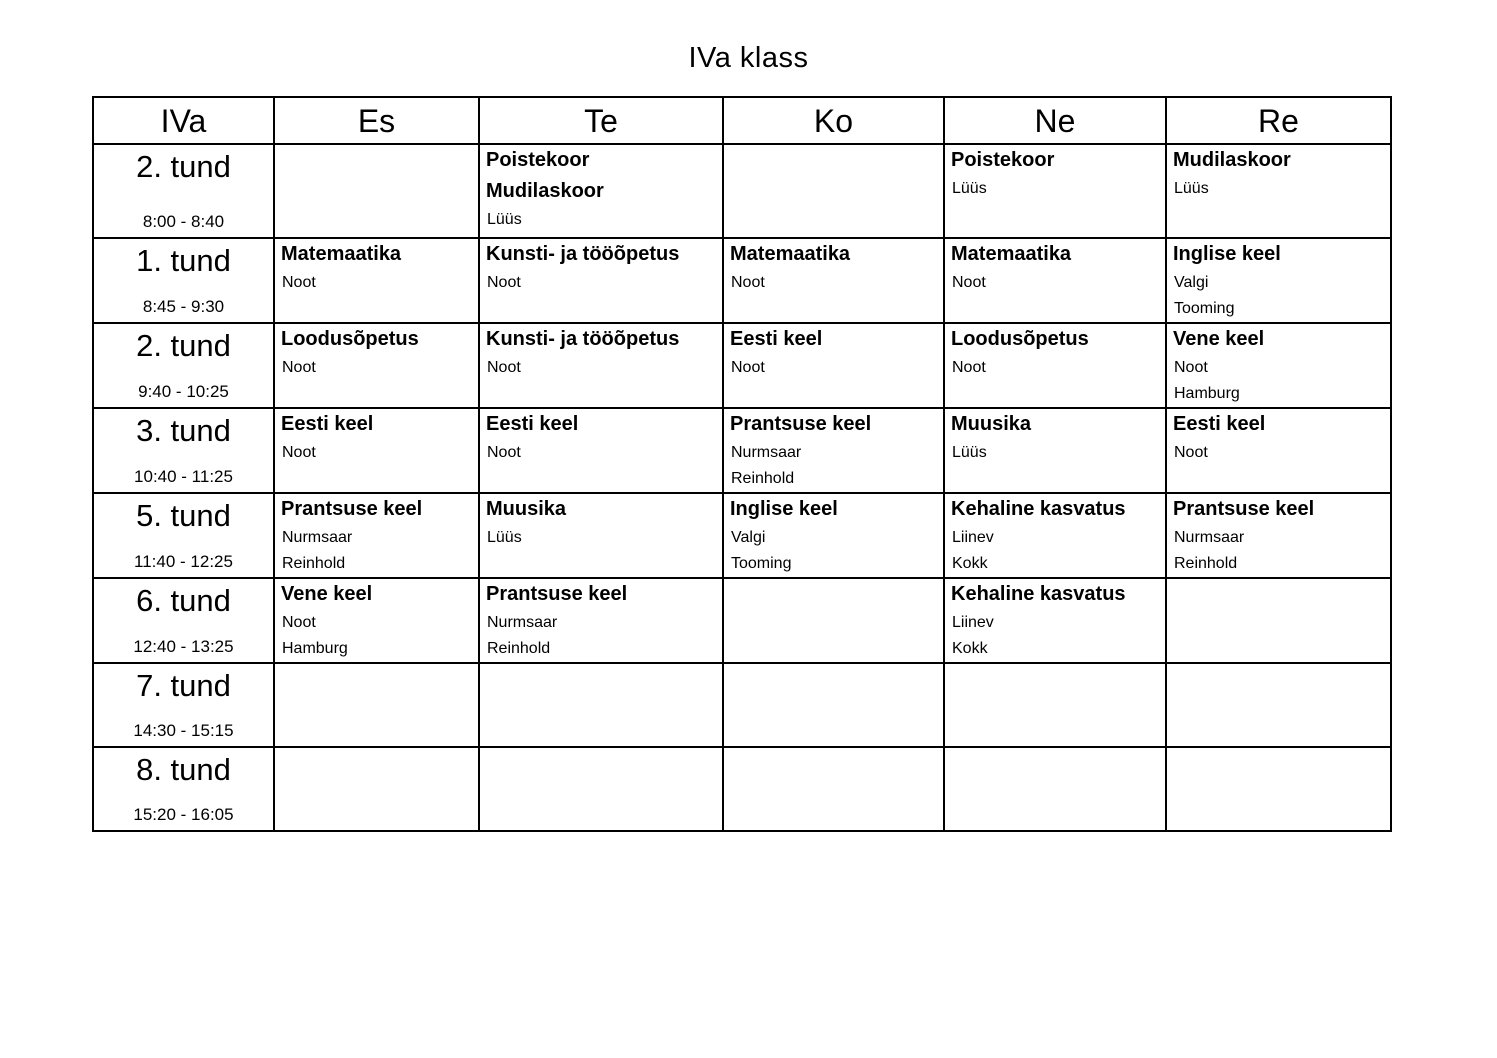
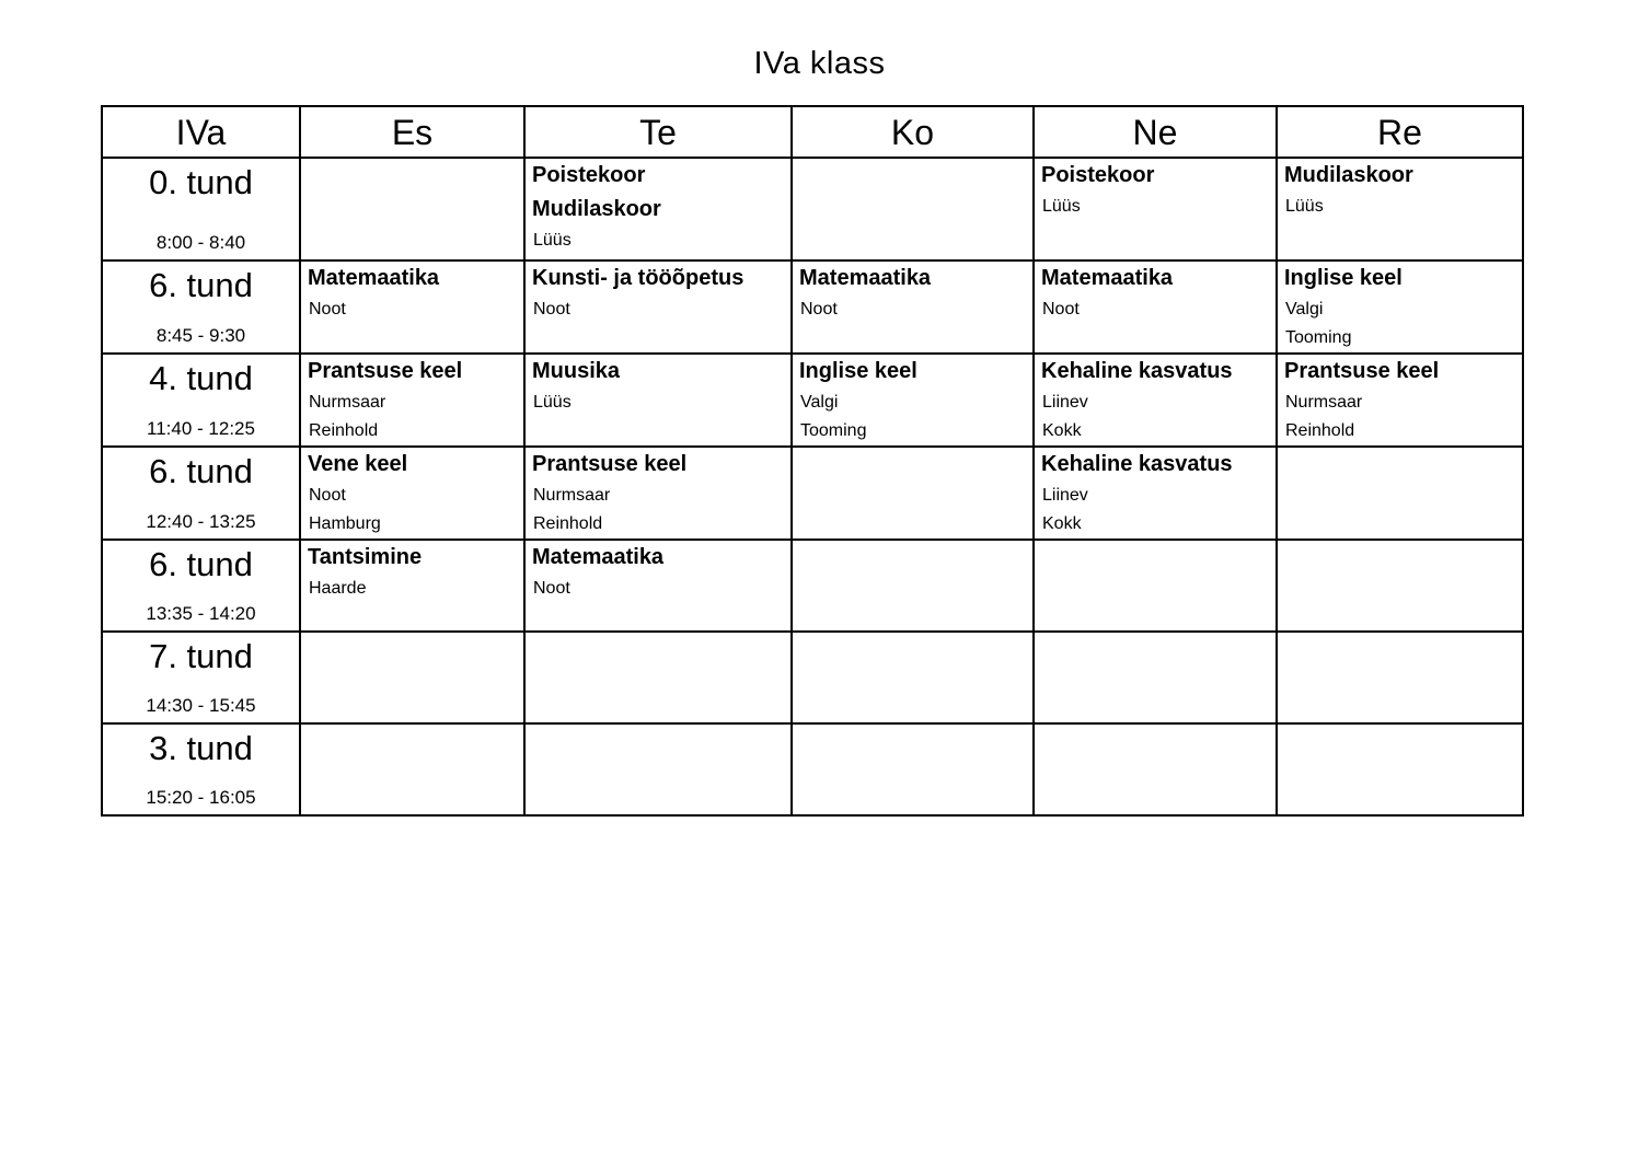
  IVa klass
  IVa	Es	Te	Ko	Ne	Re
- 2. tund8:00 - 8:40		PoistekoorMudilaskoorLüüs		PoistekoorLüüs	MudilaskoorLüüs
+ 0. tund8:00 - 8:40		PoistekoorMudilaskoorLüüs		PoistekoorLüüs	MudilaskoorLüüs
- 1. tund8:45 - 9:30	MatemaatikaNoot	Kunsti- ja tööõpetusNoot	MatemaatikaNoot	MatemaatikaNoot	Inglise keelValgiTooming
+ 6. tund8:45 - 9:30	MatemaatikaNoot	Kunsti- ja tööõpetusNoot	MatemaatikaNoot	MatemaatikaNoot	Inglise keelValgiTooming
- 2. tund9:40 - 10:25	LoodusõpetusNoot	Kunsti- ja tööõpetusNoot	Eesti keelNoot	LoodusõpetusNoot	Vene keelNootHamburg
- 3. tund10:40 - 11:25	Eesti keelNoot	Eesti keelNoot	Prantsuse keelNurmsaarReinhold	MuusikaLüüs	Eesti keelNoot
- 5. tund11:40 - 12:25	Prantsuse keelNurmsaarReinhold	MuusikaLüüs	Inglise keelValgiTooming	Kehaline kasvatusLiinevKokk	Prantsuse keelNurmsaarReinhold
+ 4. tund11:40 - 12:25	Prantsuse keelNurmsaarReinhold	MuusikaLüüs	Inglise keelValgiTooming	Kehaline kasvatusLiinevKokk	Prantsuse keelNurmsaarReinhold
  6. tund12:40 - 13:25	Vene keelNootHamburg	Prantsuse keelNurmsaarReinhold		Kehaline kasvatusLiinevKokk
+ 6. tund13:35 - 14:20	TantsimineHaarde	MatemaatikaNoot
- 7. tund14:30 - 15:15
+ 7. tund14:30 - 15:45
- 8. tund15:20 - 16:05
+ 3. tund15:20 - 16:05
